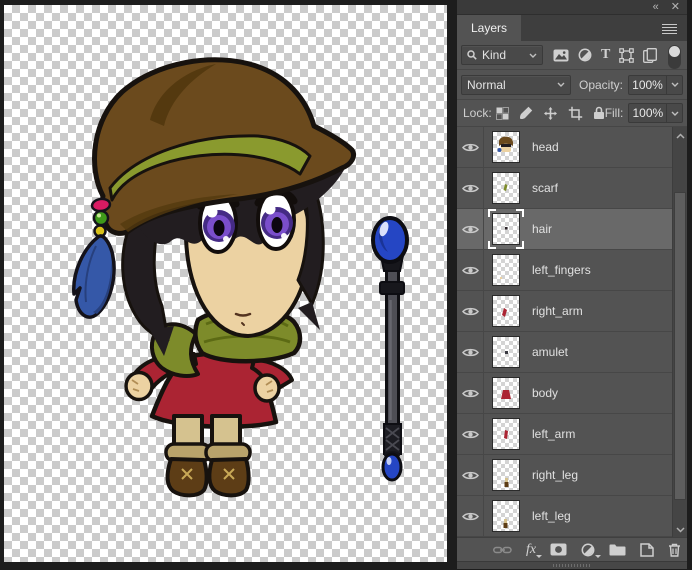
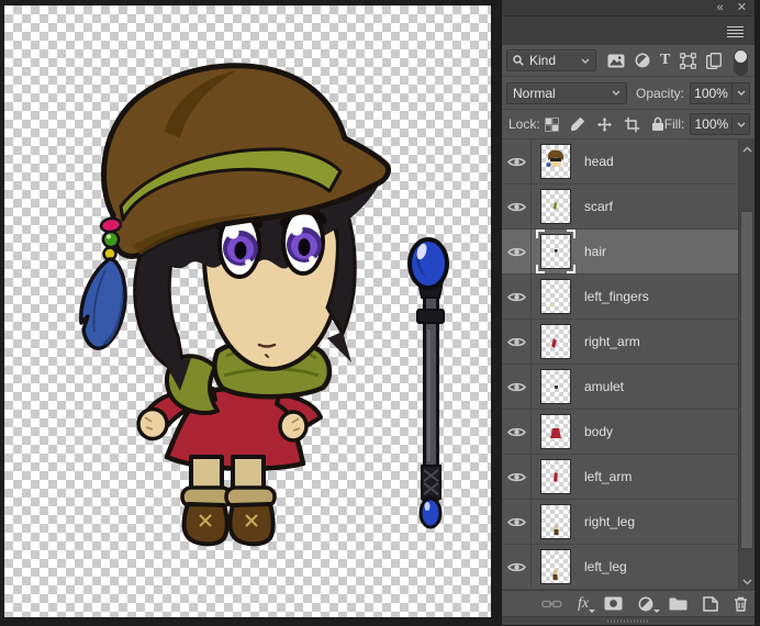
  «
  ✕
- Layers
  Kind
  T
  Normal
  Opacity:
  100%
  Lock:
  Fill:
  100%
  head
  scarf
  hair
  left_fingers
  right_arm
  amulet
  body
  left_arm
  right_leg
  left_leg
  fx
